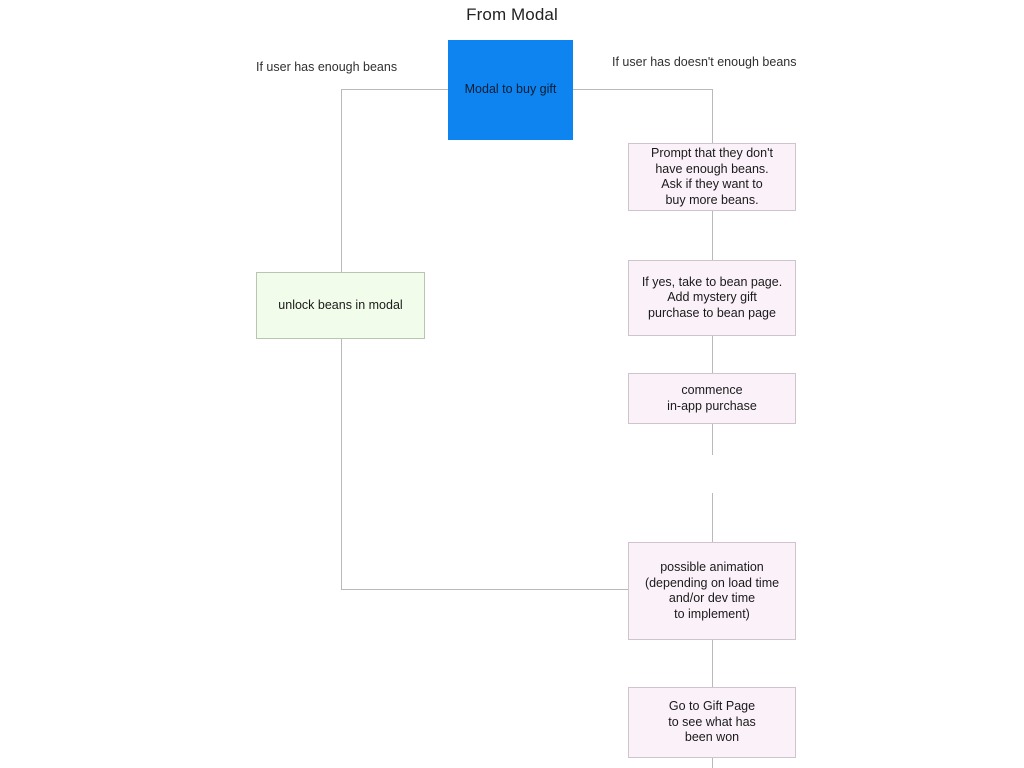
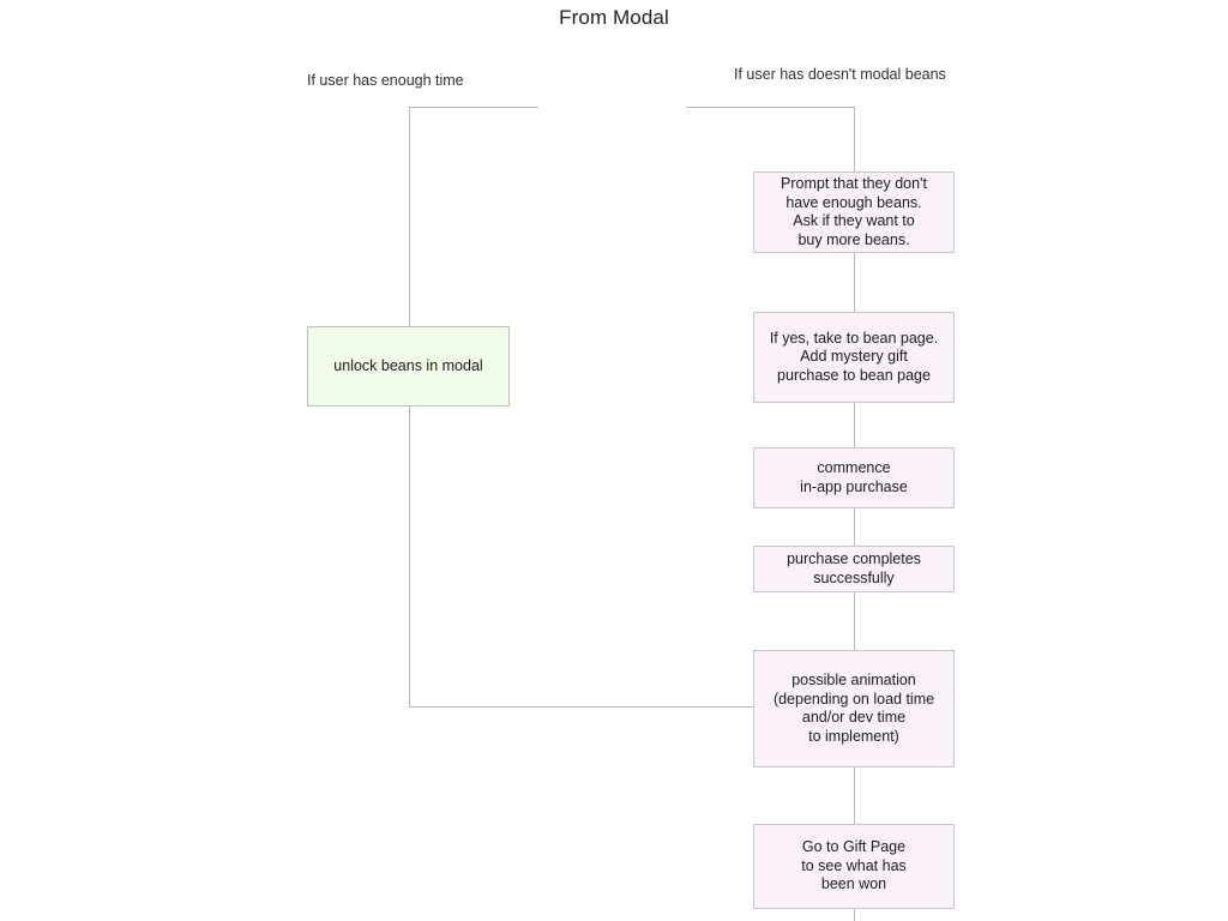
  From Modal
- If user has enough beans
+ If user has enough time
- If user has doesn't enough beans
+ If user has doesn't modal beans
- Modal to buy gift
  unlock beans in modal
  Prompt that they don't
  have enough beans.
  Ask if they want to
  buy more beans.
  If yes, take to bean page.
  Add mystery gift
  purchase to bean page
  commence
  in-app purchase
+ purchase completes
+ successfully
  possible animation
  (depending on load time
  and/or dev time
  to implement)
  Go to Gift Page
  to see what has
  been won
